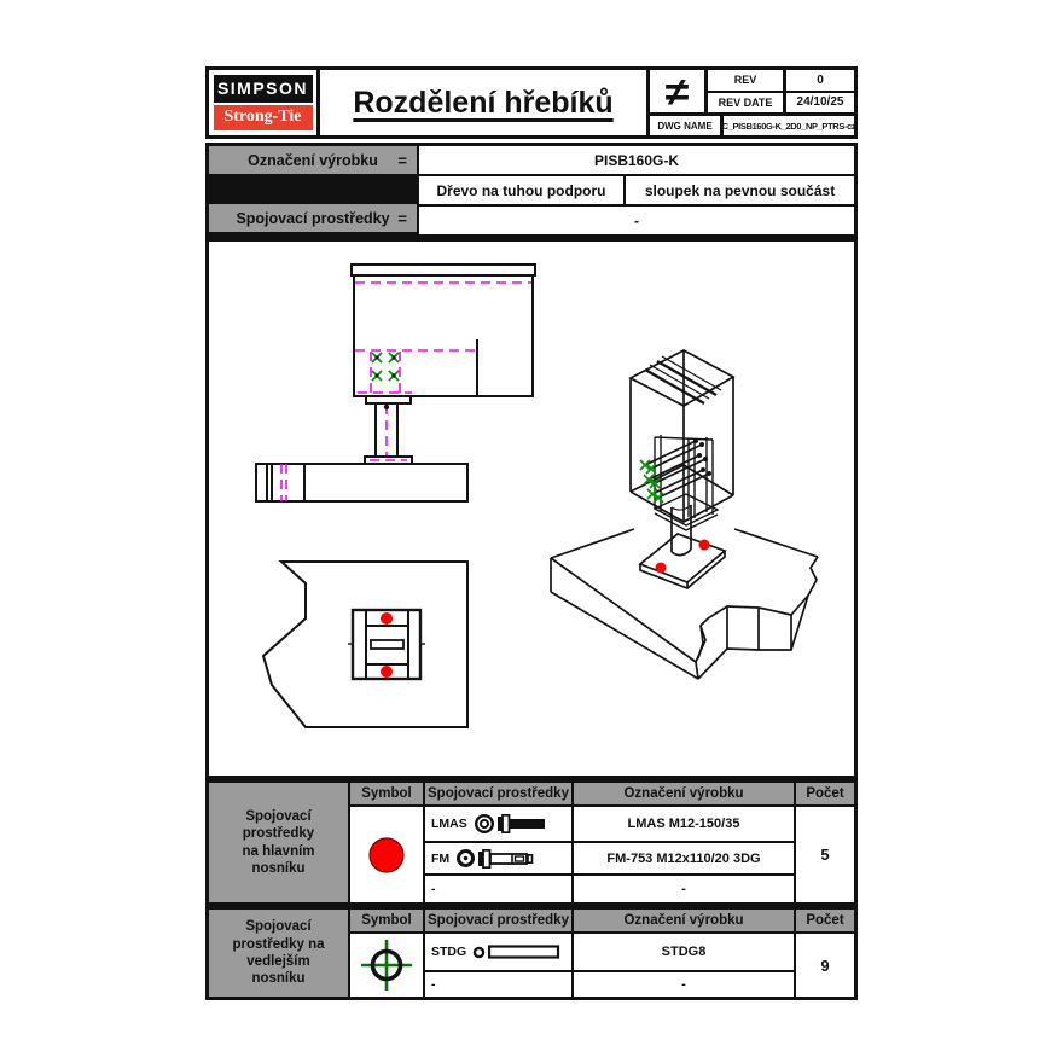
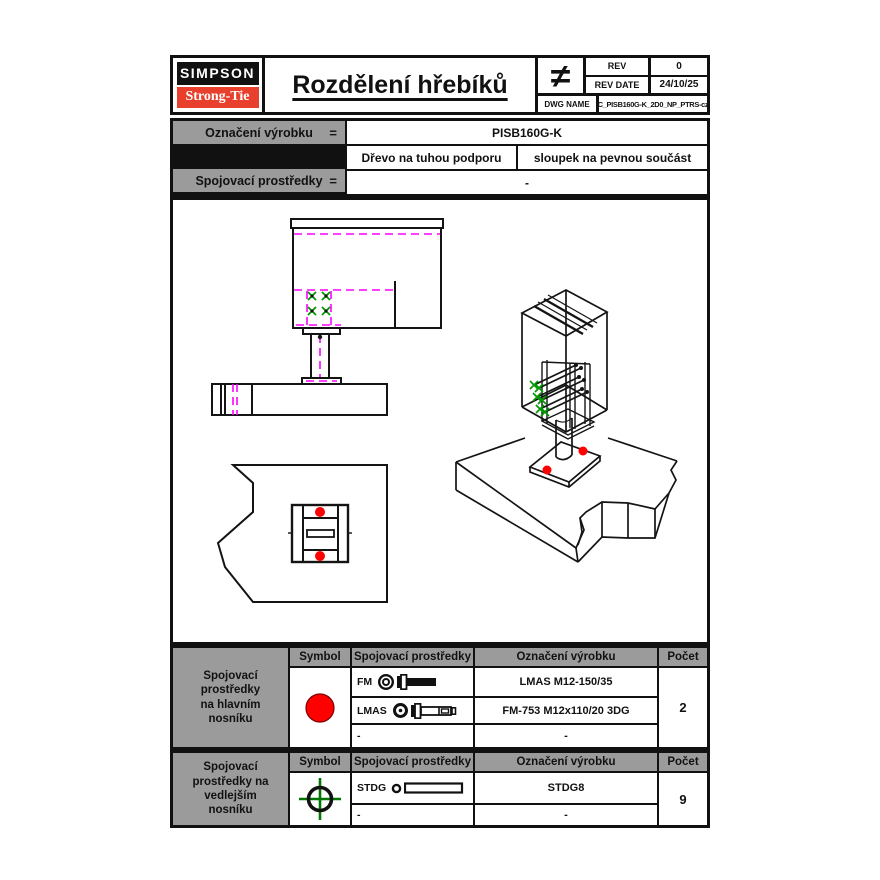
  SIMPSON
  Strong-Tie
  Rozdělení hřebíků
  ≠
  REV
  0
  REV DATE
  24/10/25
  DWG NAME
  C_PISB160G-K_2D0_NP_PTRS-cz
  Označení výrobku
  =
  PISB160G-K
  Spojovací prostředky
  =
  Dřevo na tuhou podporu
  sloupek na pevnou součást
  -
  Spojovací
  prostředky
  na hlavním
  nosníku
  Symbol
  Spojovací prostředky
  Označení výrobku
  Počet
- LMAS
+ FM
  LMAS M12-150/35
- FM
+ LMAS
  FM-753 M12x110/20 3DG
  -
  -
- 5
+ 2
  Spojovací
  prostředky na
  vedlejším
  nosníku
  Symbol
  Spojovací prostředky
  Označení výrobku
  Počet
  STDG
  STDG8
  -
  -
  9
